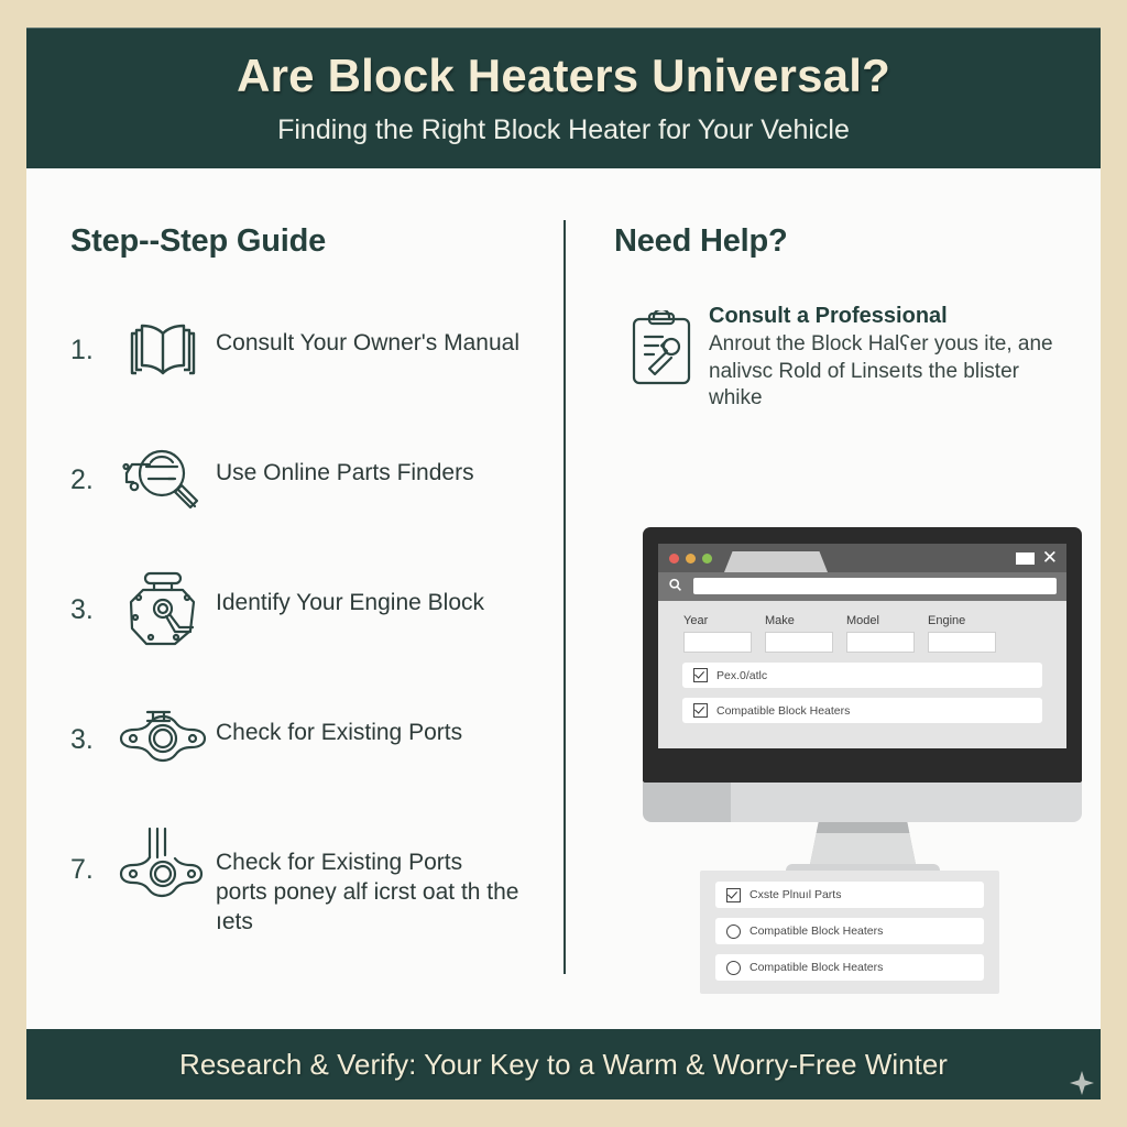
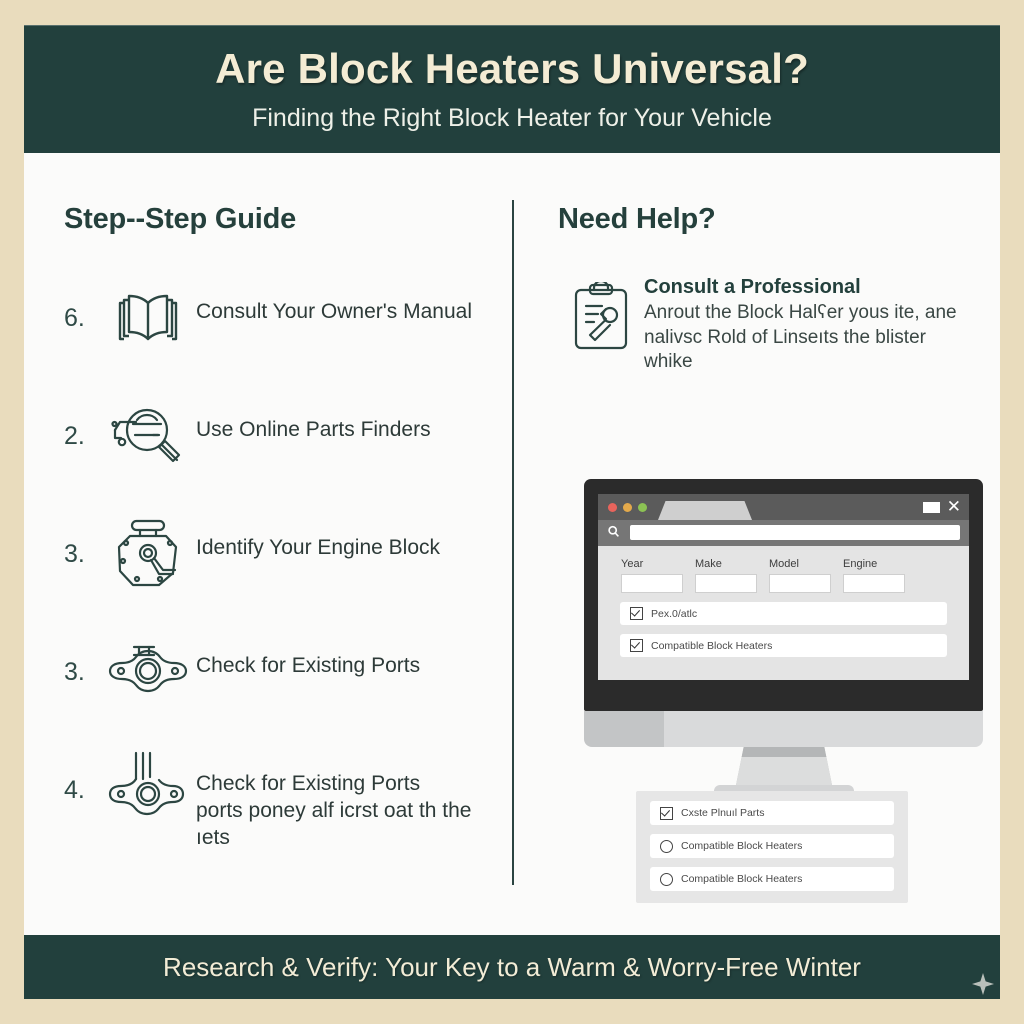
  Are Block Heaters Universal?
  Finding the Right Block Heater for Your Vehicle
  Step--Step Guide
- 1.
+ 6.
  Consult Your Owner's Manual
  2.
  Use Online Parts Finders
  3.
  Identify Your Engine Block
  3.
  Check for Existing Ports
- 7.
+ 4.
  Check for Existing Ports
  ports poney alf icrst oat th the ıets
  Need Help?
  Consult a Professional
  Anrout the Block Halʕer yous ite, ane nalivsc Rold of Linseıts the blister whike
  ✕
  Year
  Make
  Model
  Engine
  Pex.0/atlc
  Compatible Block Heaters
  Cxste Plnuıl Parts
  Compatible Block Heaters
  Compatible Block Heaters
  Research & Verify: Your Key to a Warm & Worry-Free Winter
